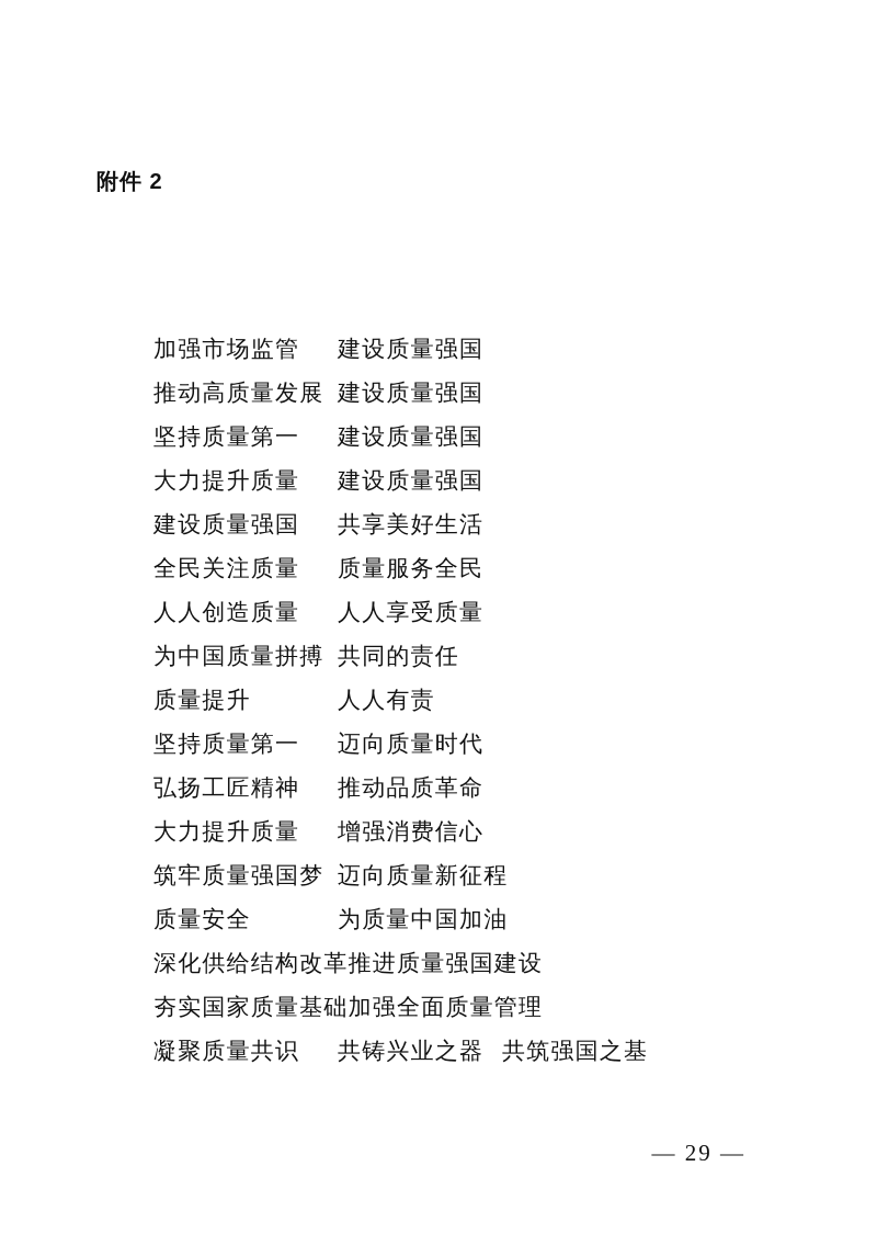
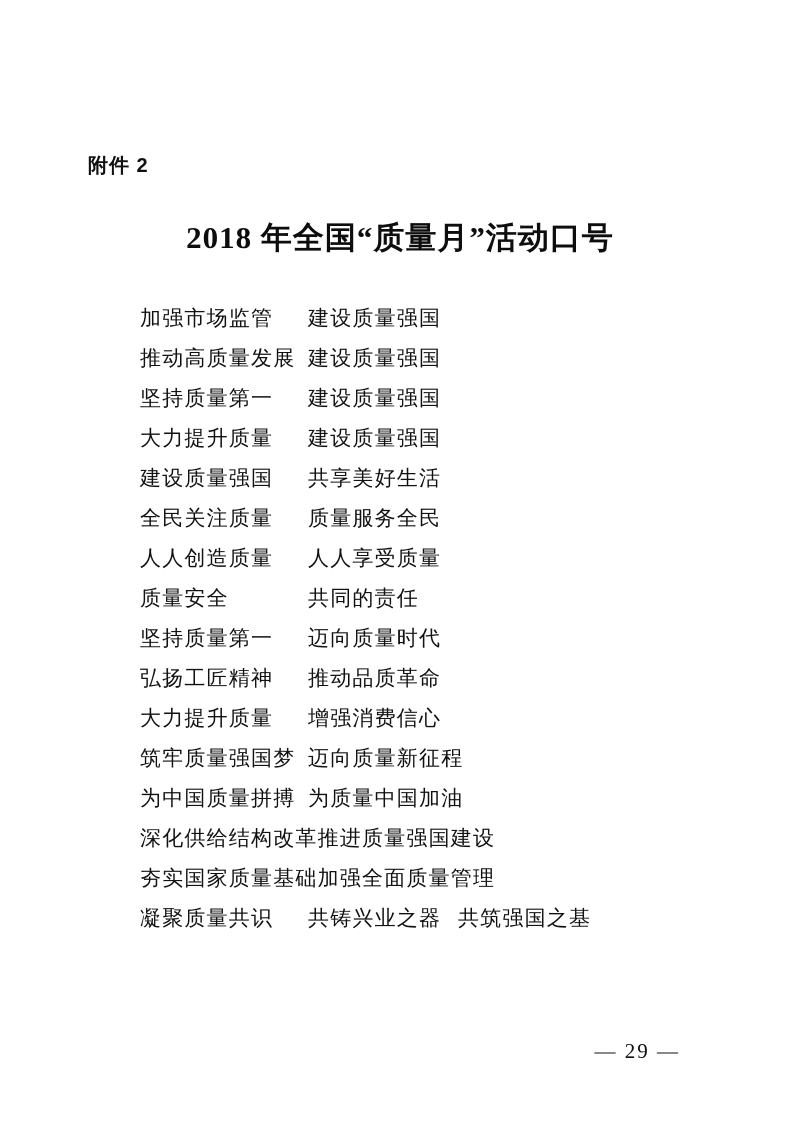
  附件 2
+ 2018 年全国“质量月”活动口号
  加强市场监管
  建设质量强国
  推动高质量发展
  建设质量强国
  坚持质量第一
  建设质量强国
  大力提升质量
  建设质量强国
  建设质量强国
  共享美好生活
  全民关注质量
  质量服务全民
  人人创造质量
  人人享受质量
- 为中国质量拼搏
+ 质量安全
  共同的责任
- 质量提升
- 人人有责
  坚持质量第一
  迈向质量时代
  弘扬工匠精神
  推动品质革命
  大力提升质量
  增强消费信心
  筑牢质量强国梦
  迈向质量新征程
- 质量安全
+ 为中国质量拼搏
  为质量中国加油
  深化供给结构改革
  推进质量强国建设
  夯实国家质量基础
  加强全面质量管理
  凝聚质量共识
  共铸兴业之器
  共筑强国之基
  — 29 —
